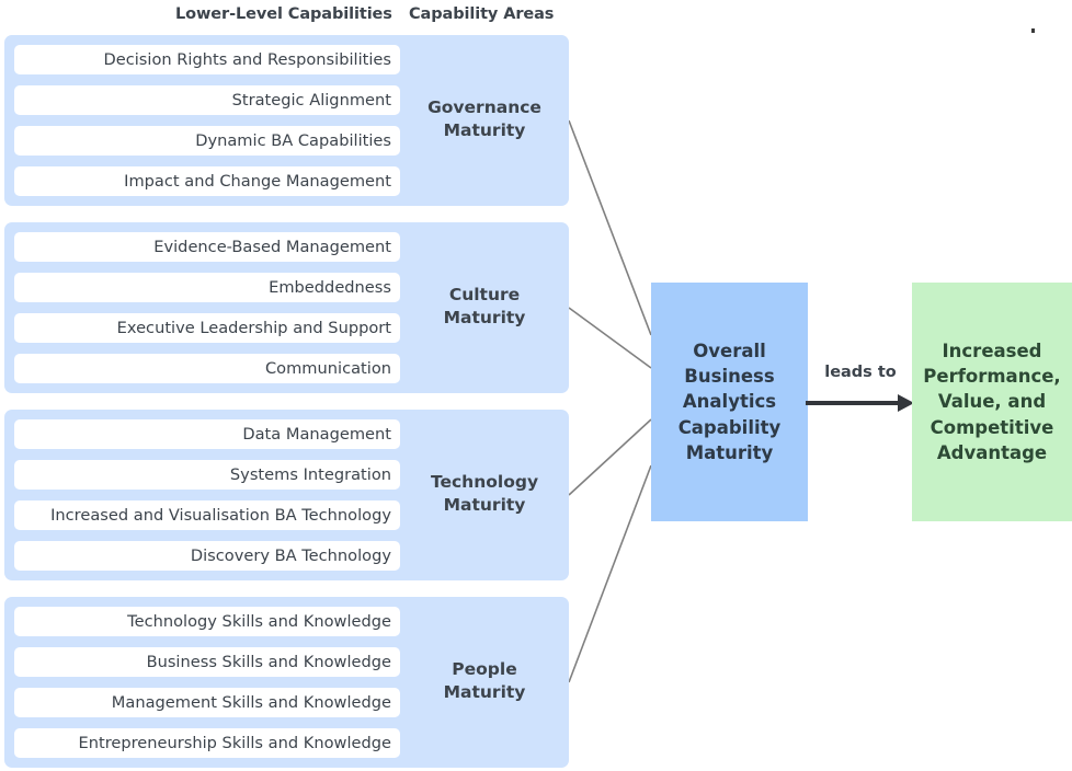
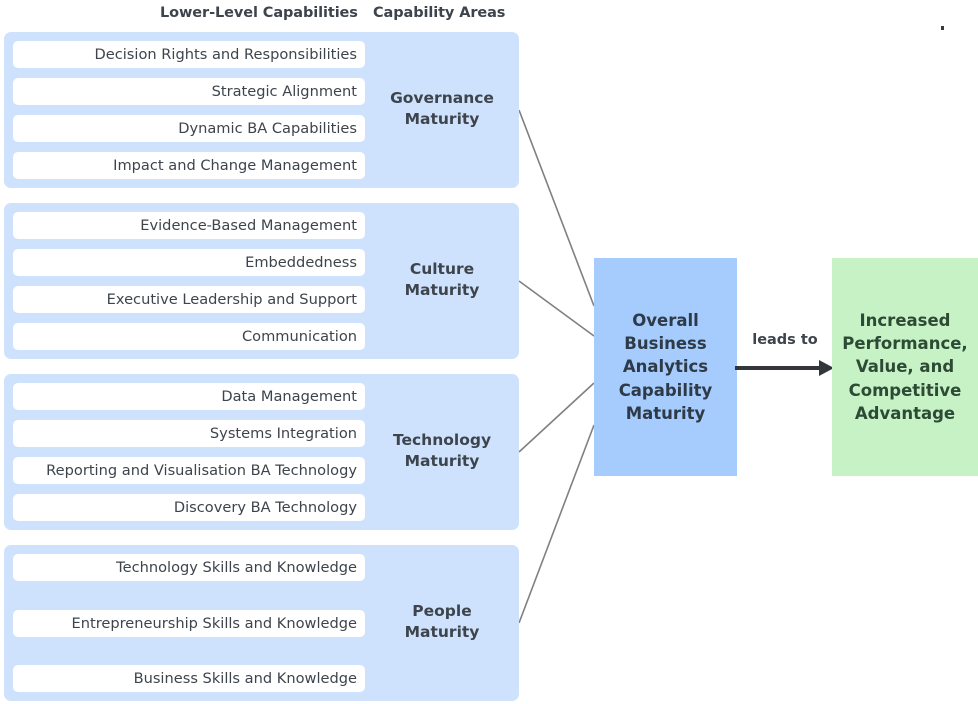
  Lower-Level Capabilities
  Capability Areas
  Decision Rights and Responsibilities
  Strategic Alignment
  Dynamic BA Capabilities
  Impact and Change Management
  Governance
  Maturity
  Evidence-Based Management
  Embeddedness
  Executive Leadership and Support
  Communication
  Culture
  Maturity
  Data Management
  Systems Integration
- Increased and Visualisation BA Technology
+ Reporting and Visualisation BA Technology
  Discovery BA Technology
  Technology
  Maturity
  Technology Skills and Knowledge
- Business Skills and Knowledge
+ Entrepreneurship Skills and Knowledge
- Management Skills and Knowledge
- Entrepreneurship Skills and Knowledge
+ Business Skills and Knowledge
  People
  Maturity
  Overall
  Business
  Analytics
  Capability
  Maturity
  leads to
  Increased
  Performance,
  Value, and
  Competitive
  Advantage
